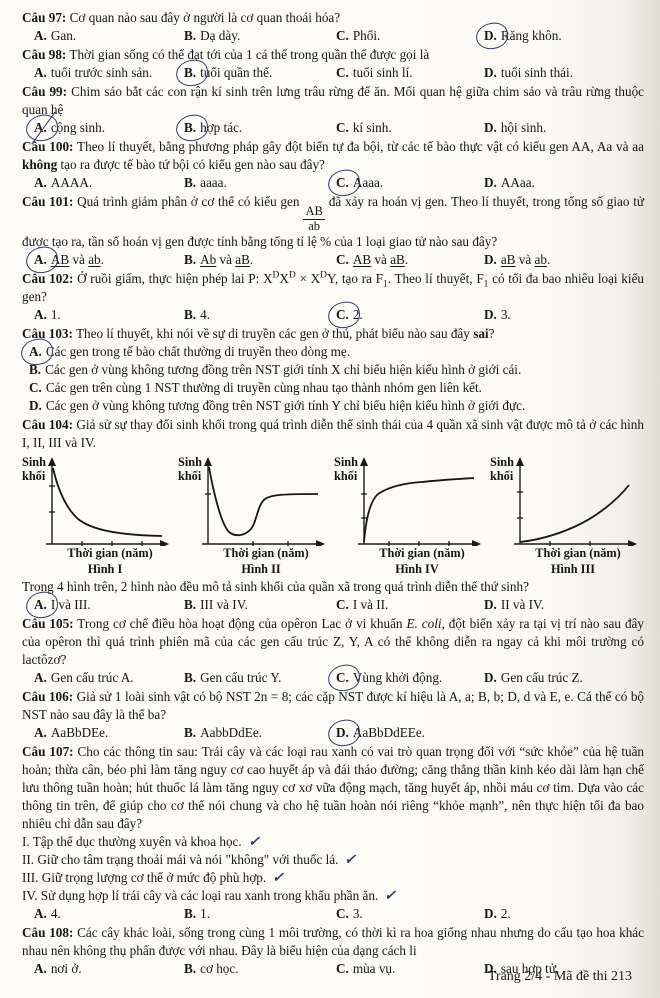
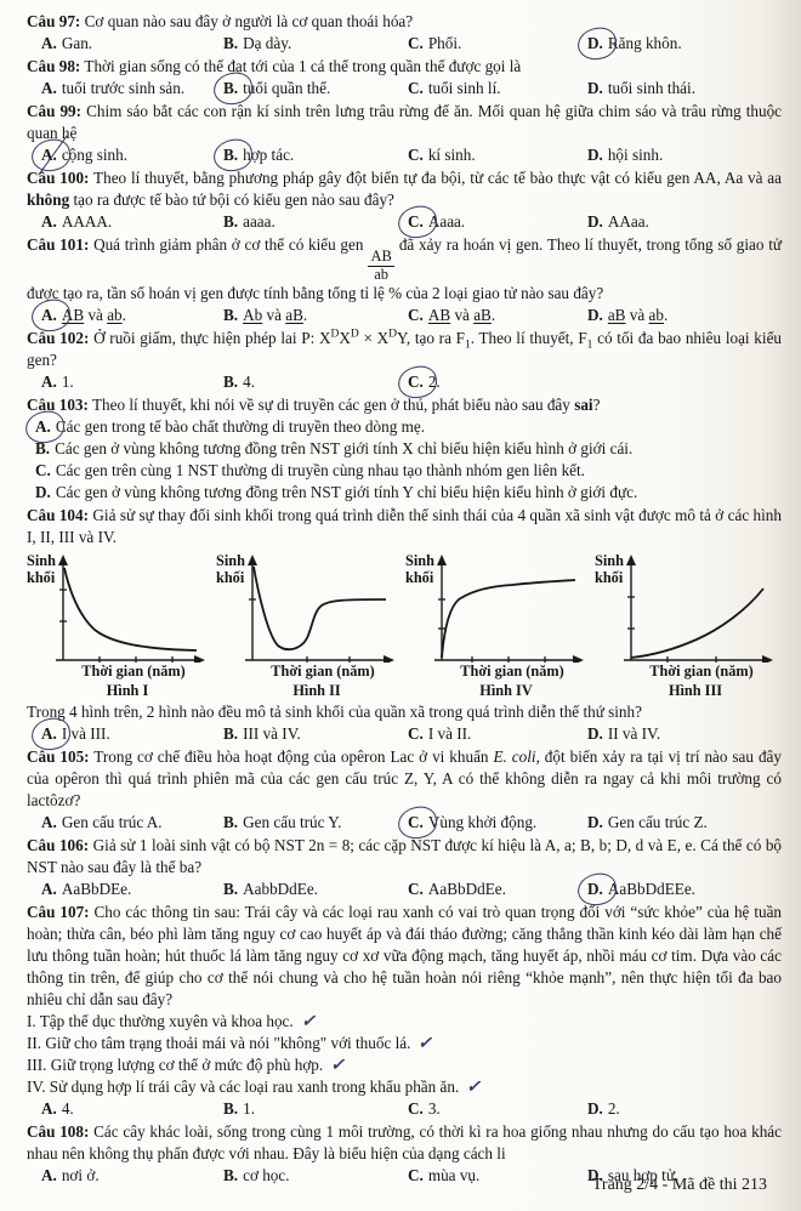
  Câu 97: Cơ quan nào sau đây ở người là cơ quan thoái hóa?
  A. Gan.
  B. Dạ dày.
  C. Phổi.
  D. Răng khôn.
  Câu 98: Thời gian sống có thể đạt tới của 1 cá thể trong quần thể được gọi là
  A. tuổi trước sinh sản.
  B. tuổi quần thể.
  C. tuổi sinh lí.
  D. tuổi sinh thái.
  Câu 99: Chim sáo bắt các con rận kí sinh trên lưng trâu rừng để ăn. Mối quan hệ giữa chim sáo và trâu rừng thuộc quan hệ
  A. cộng sinh.
  B. hợp tác.
  C. kí sinh.
  D. hội sinh.
  Câu 100: Theo lí thuyết, bằng phương pháp gây đột biến tự đa bội, từ các tế bào thực vật có kiểu gen AA, Aa và aa không tạo ra được tế bào tứ bội có kiểu gen nào sau đây?
  A. AAAA.
  B. aaaa.
  C. Aaaa.
  D. AAaa.
  Câu 101: Quá trình giảm phân ở cơ thể có kiểu gen
  AB
  ab
- đã xảy ra hoán vị gen. Theo lí thuyết, trong tổng số giao tử được tạo ra, tần số hoán vị gen được tính bằng tổng tỉ lệ % của 1 loại giao tử nào sau đây?
+ đã xảy ra hoán vị gen. Theo lí thuyết, trong tổng số giao tử được tạo ra, tần số hoán vị gen được tính bằng tổng tỉ lệ % của 2 loại giao tử nào sau đây?
  A. AB và ab.
  B. Ab và aB.
  C. AB và aB.
  D. aB và ab.
  Câu 102: Ở ruồi giấm, thực hiện phép lai P: XDXD × XDY, tạo ra F1. Theo lí thuyết, F1 có tối đa bao nhiêu loại kiểu gen?
  A. 1.
  B. 4.
  C. 2.
- D. 3.
  Câu 103: Theo lí thuyết, khi nói về sự di truyền các gen ở thú, phát biểu nào sau đây sai?
  A. Các gen trong tế bào chất thường di truyền theo dòng mẹ.
  B. Các gen ở vùng không tương đồng trên NST giới tính X chỉ biểu hiện kiểu hình ở giới cái.
  C. Các gen trên cùng 1 NST thường di truyền cùng nhau tạo thành nhóm gen liên kết.
  D. Các gen ở vùng không tương đồng trên NST giới tính Y chỉ biểu hiện kiểu hình ở giới đực.
  Câu 104: Giả sử sự thay đổi sinh khối trong quá trình diễn thế sinh thái của 4 quần xã sinh vật được mô tả ở các hình I, II, III và IV.
  Sinh khối
  Thời gian (năm)
  Hình I
  Sinh khối
  Thời gian (năm)
  Hình II
  Sinh khối
  Thời gian (năm)
  Hình IV
  Sinh khối
  Thời gian (năm)
  Hình III
  Trong 4 hình trên, 2 hình nào đều mô tả sinh khối của quần xã trong quá trình diễn thế thứ sinh?
  A. I và III.
  B. III và IV.
  C. I và II.
  D. II và IV.
  Câu 105: Trong cơ chế điều hòa hoạt động của opêron Lac ở vi khuẩn E. coli, đột biến xảy ra tại vị trí nào sau đây của opêron thì quá trình phiên mã của các gen cấu trúc Z, Y, A có thể không diễn ra ngay cả khi môi trường có lactôzơ?
  A. Gen cấu trúc A.
  B. Gen cấu trúc Y.
  C. Vùng khởi động.
  D. Gen cấu trúc Z.
  Câu 106: Giả sử 1 loài sinh vật có bộ NST 2n = 8; các cặp NST được kí hiệu là A, a; B, b; D, d và E, e. Cá thể có bộ NST nào sau đây là thể ba?
  A. AaBbDEe.
  B. AabbDdEe.
+ C. AaBbDdEe.
  D. AaBbDdEEe.
  Câu 107: Cho các thông tin sau: Trái cây và các loại rau xanh có vai trò quan trọng đối với “sức khỏe” của hệ tuần hoàn; thừa cân, béo phì làm tăng nguy cơ cao huyết áp và đái tháo đường; căng thẳng thần kinh kéo dài làm hạn chế lưu thông tuần hoàn; hút thuốc lá làm tăng nguy cơ xơ vữa động mạch, tăng huyết áp, nhồi máu cơ tim. Dựa vào các thông tin trên, để giúp cho cơ thể nói chung và cho hệ tuần hoàn nói riêng “khỏe mạnh”, nên thực hiện tối đa bao nhiêu chỉ dẫn sau đây?
  A. 4.
  B. 1.
  C. 3.
  D. 2.
  Câu 108: Các cây khác loài, sống trong cùng 1 môi trường, có thời kì ra hoa giống nhau nhưng do cấu tạo hoa khác nhau nên không thụ phấn được với nhau. Đây là biểu hiện của dạng cách li
  A. nơi ở.
  B. cơ học.
  C. mùa vụ.
  D. sau hợp tử.
  Trang 2/4 - Mã đề thi 213
